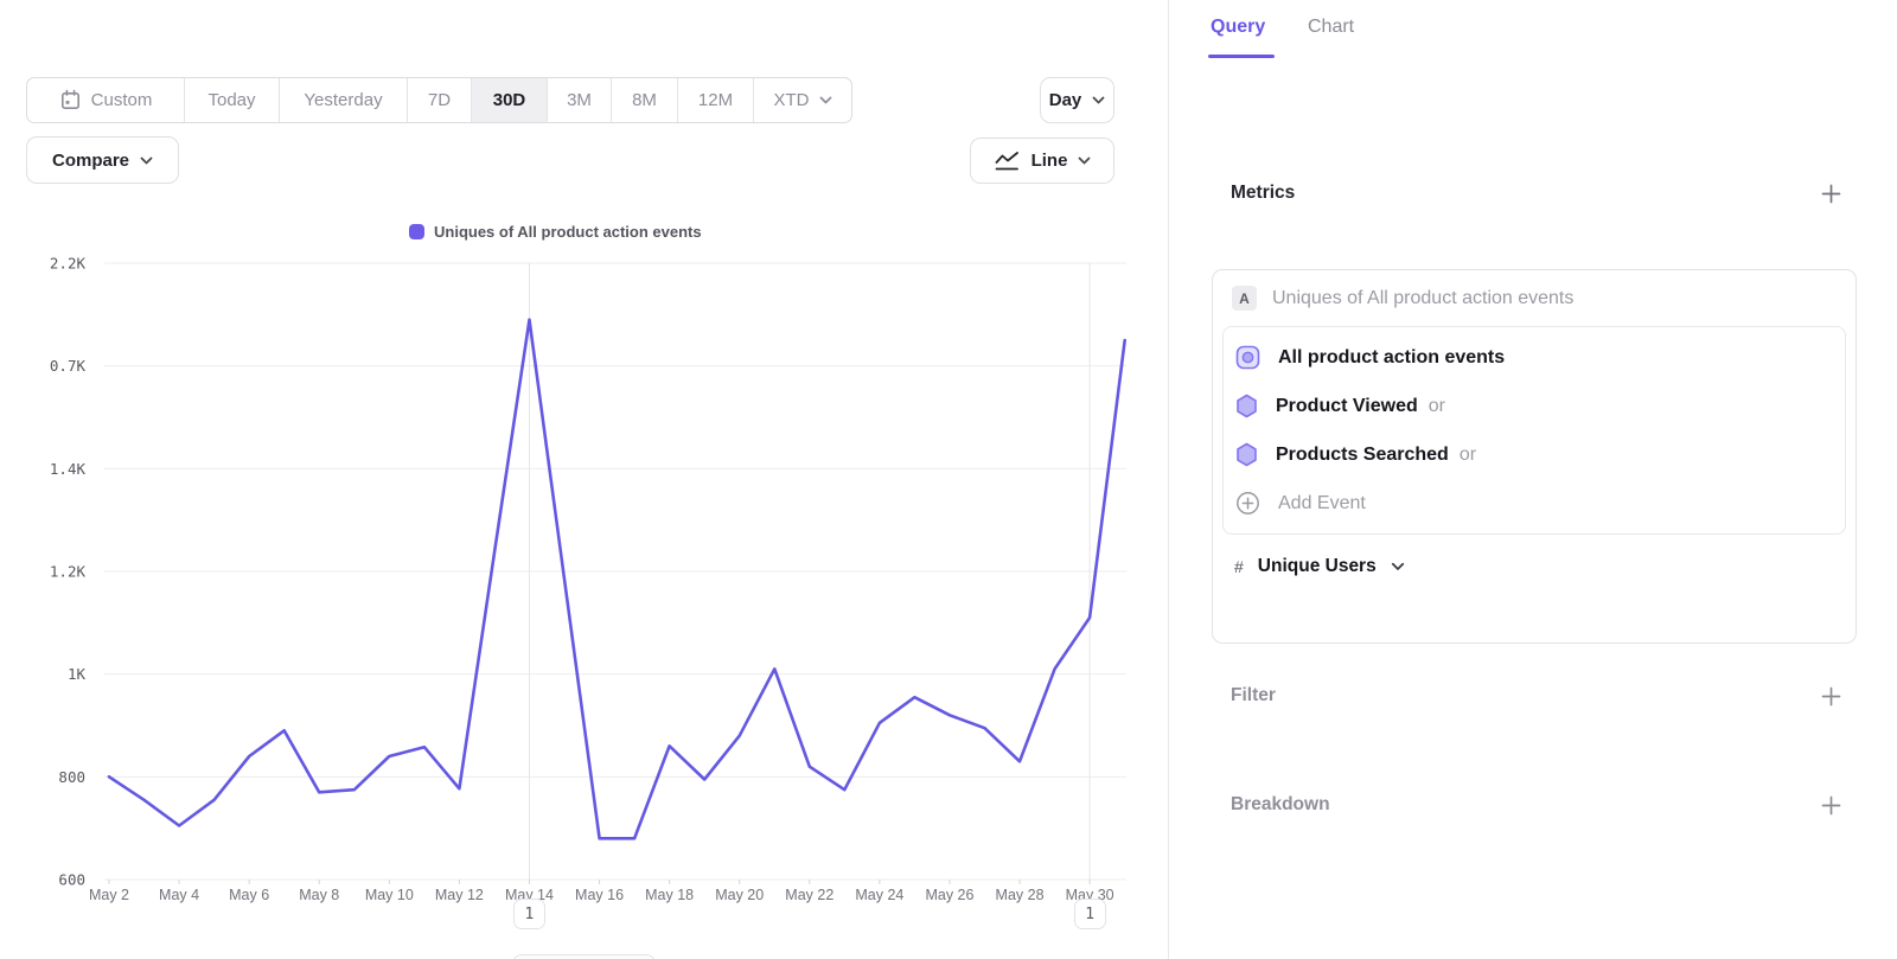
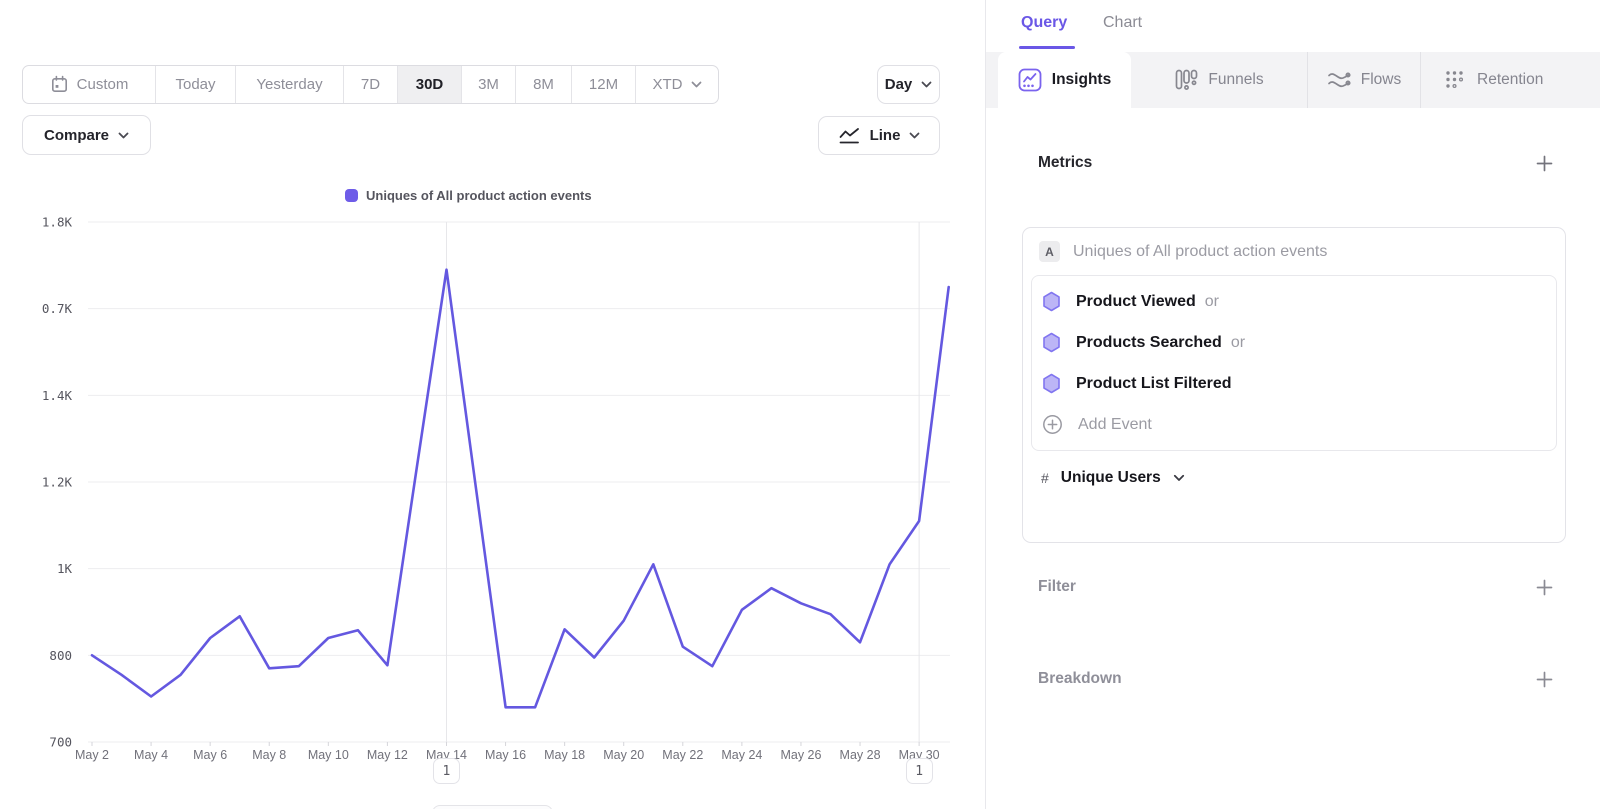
  Custom
  Today
  Yesterday
  7D
  30D
  3M
  8M
  12M
  XTD
  Day
  Compare
  Line
  Uniques of All product action events
- 2.2K
+ 1.8K
  0.7K
  1.4K
  1.2K
  1K
  800
- 600
+ 700
  May 2
  May 4
  May 6
  May 8
  May 10
  May 12
  May 14
  May 16
  May 18
  May 20
  May 22
  May 24
  May 26
  May 28
  May 30
  1
  1
  Query
  Chart
+ Insights
+ Funnels
+ Flows
+ Retention
  Metrics
  A
  Uniques of All product action events
- All product action events
  Product Viewed
  or
  Products Searched
  or
+ Product List Filtered
  Add Event
  #
  Unique Users
  Filter
  Breakdown
